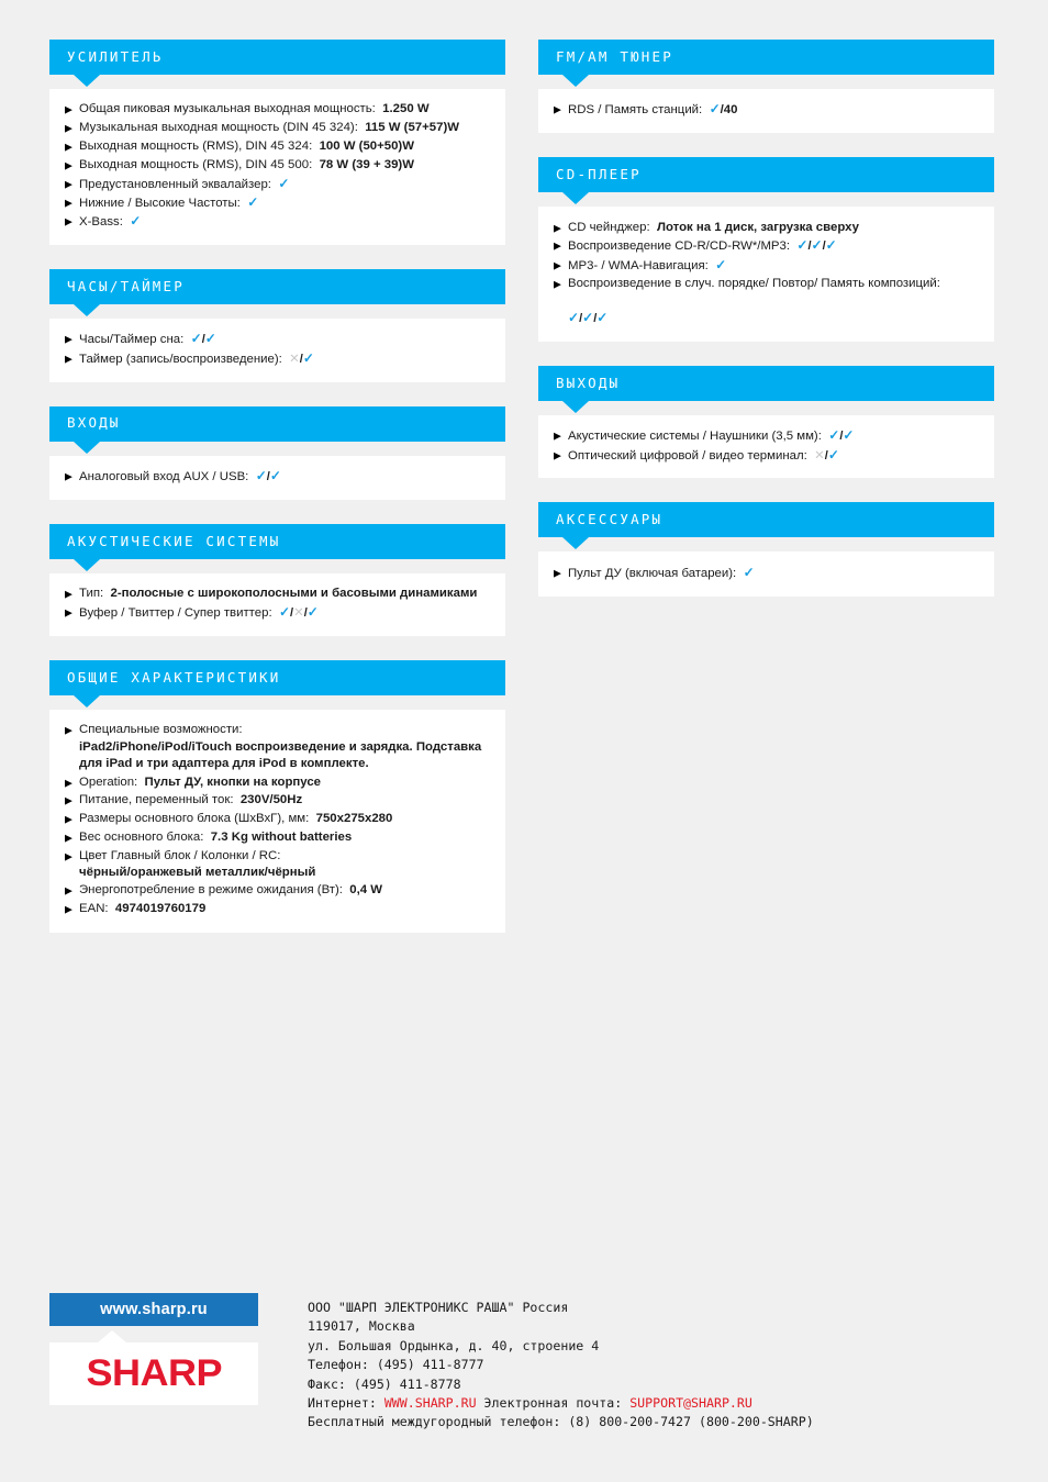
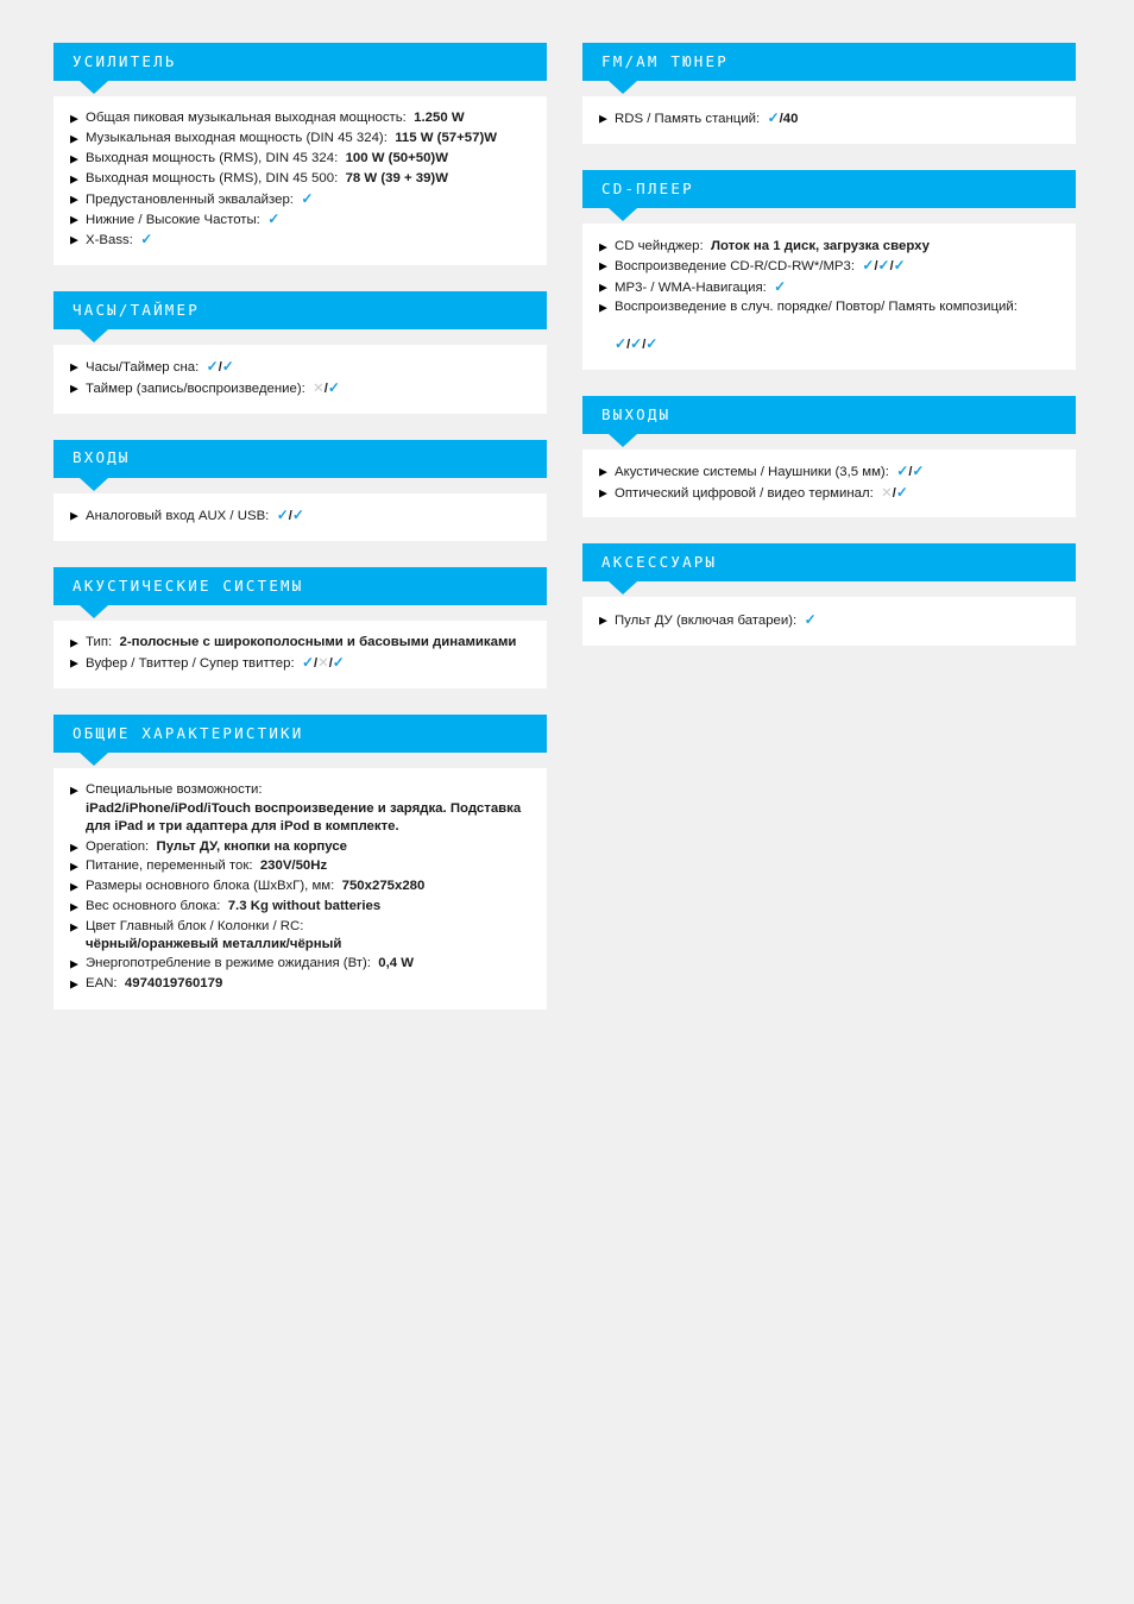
  УСИЛИТЕЛЬ
  ▶
  Общая пиковая музыкальная выходная мощность: 1.250 W
  ▶
  Музыкальная выходная мощность (DIN 45 324): 115 W (57+57)W
  ▶
  Выходная мощность (RMS), DIN 45 324: 100 W (50+50)W
  ▶
  Выходная мощность (RMS), DIN 45 500: 78 W (39 + 39)W
  ▶
  Предустановленный эквалайзер: ✓
  ▶
  Нижние / Высокие Частоты: ✓
  ▶
  X-Bass: ✓
  ЧАСЫ/ТАЙМЕР
  ▶
  Часы/Таймер сна: ✓/✓
  ▶
  Таймер (запись/воспроизведение): ✕/✓
  ВХОДЫ
  ▶
  Аналоговый вход AUX / USB: ✓/✓
  АКУСТИЧЕСКИЕ СИСТЕМЫ
  ▶
  Тип: 2-полосные с широкополосными и басовыми динамиками
  ▶
  Вуфер / Твиттер / Супер твиттер: ✓/✕/✓
  ОБЩИЕ ХАРАКТЕРИСТИКИ
  ▶
  Специальные возможности:
  iPad2/iPhone/iPod/iTouch воспроизведение и зарядка. Подставка для iPad и три адаптера для iPod в комплекте.
  ▶
  Operation: Пульт ДУ, кнопки на корпусе
  ▶
  Питание, переменный ток: 230V/50Hz
  ▶
  Размеры основного блока (ШхВхГ), мм: 750x275x280
  ▶
  Вес основного блока: 7.3 Kg without batteries
  ▶
  Цвет Главный блок / Колонки / RC:
  чёрный/оранжевый металлик/чёрный
  ▶
  Энергопотребление в режиме ожидания (Вт): 0,4 W
  ▶
  EAN: 4974019760179
  FM/AM ТЮНЕР
  ▶
  RDS / Память станций: ✓/40
  CD-ПЛЕЕР
  ▶
  CD чейнджер: Лоток на 1 диск, загрузка сверху
  ▶
  Воспроизведение CD-R/CD-RW*/MP3: ✓/✓/✓
  ▶
  MP3- / WMA-Навигация: ✓
  ▶
  Воспроизведение в случ. порядке/ Повтор/ Память композиций:
  ✓/✓/✓
  ВЫХОДЫ
  ▶
  Акустические системы / Наушники (3,5 мм): ✓/✓
  ▶
  Оптический цифровой / видео терминал: ✕/✓
  АКСЕССУАРЫ
  ▶
  Пульт ДУ (включая батареи): ✓
- www.sharp.ru
- SHARP
- ООО "ШАРП ЭЛЕКТРОНИКС РАША" Россия
- 119017, Москва
- ул. Большая Ордынка, д. 40, строение 4
- Телефон: (495) 411-8777
- Факс: (495) 411-8778
- Интернет: WWW.SHARP.RU Электронная почта: SUPPORT@SHARP.RU
- Бесплатный междугородный телефон: (8) 800-200-7427 (800-200-SHARP)
